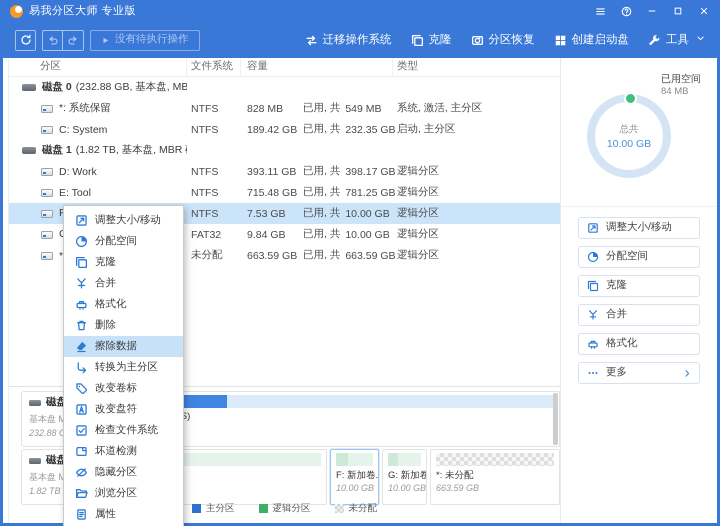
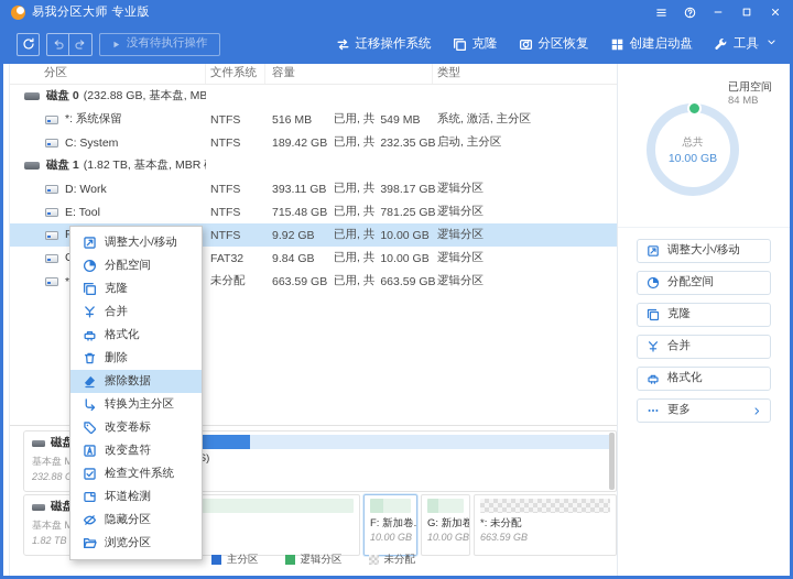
  易我分区大师 专业版
  没有待执行操作
  迁移操作系统
  克隆
  分区恢复
  创建启动盘
  工具
  分区
  文件系统
  容量
  类型
  磁盘 0
  (232.88 GB, 基本盘, MB
  *: 系统保留
  NTFS
- 828 MB
+ 516 MB
  已用, 共
  549 MB
  系统, 激活, 主分区
  C: System
  NTFS
  189.42 GB
  已用, 共
  232.35 GB
  启动, 主分区
  磁盘 1
  (1.82 TB, 基本盘, MBR
  D: Work
  NTFS
  393.11 GB
  已用, 共
  398.17 GB
  逻辑分区
  E: Tool
  NTFS
  715.48 GB
  已用, 共
  781.25 GB
  逻辑分区
  NTFS
- 7.53 GB
+ 9.92 GB
  已用, 共
  10.00 GB
  逻辑分区
  FAT32
  9.84 GB
  已用, 共
  10.00 GB
  逻辑分区
  *
  未分配
  663.59 GB
  已用, 共
  663.59 GB
  逻辑分区
  232.88
  1.82 TB
  F: 新加卷.
  10.00 GB
  10.00 GB
  *: 未分配
  663.59 GB
  主分区
  逻辑分区
  未分配
  总共
  10.00 GB
  已用空间
  84 MB
  调整大小/移动
  分配空间
  克隆
  合并
  格式化
  更多
  调整大小/移动
  分配空间
  克隆
  合并
  格式化
  删除
  擦除数据
  转换为主分区
  改变卷标
  改变盘符
  检查文件系统
  坏道检测
  隐藏分区
  浏览分区
- 属性
